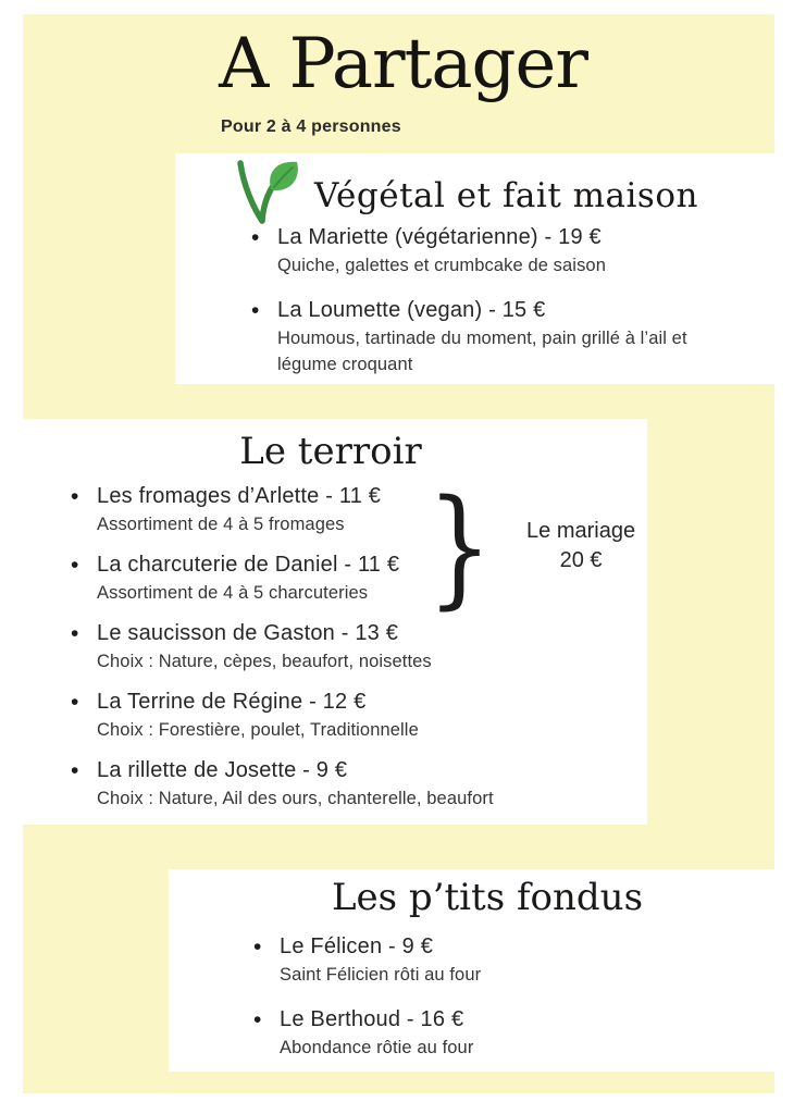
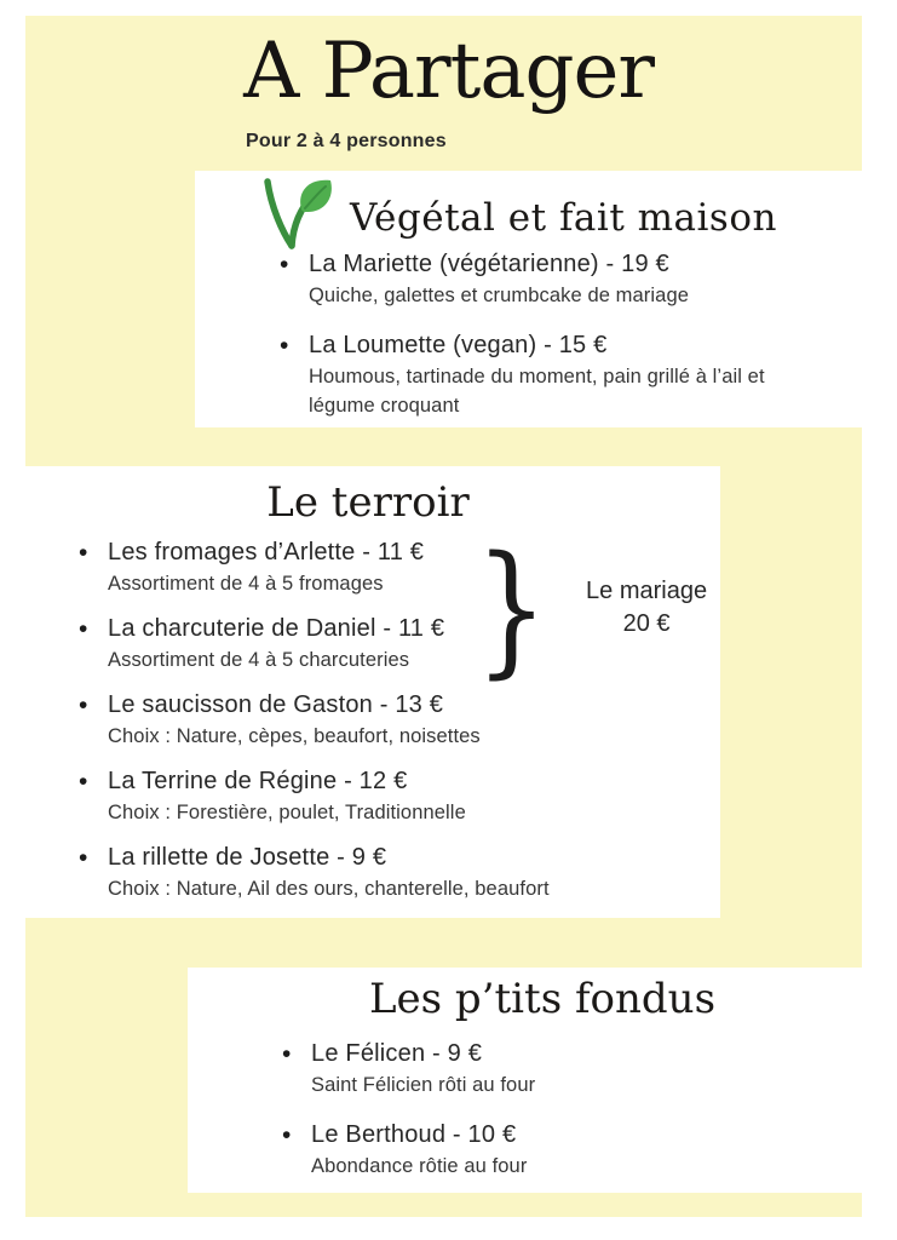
  A Partager
  Pour 2 à 4 personnes
  Végétal et fait maison
  La Mariette (végétarienne) - 19 €
- Quiche, galettes et crumbcake de saison
+ Quiche, galettes et crumbcake de mariage
  La Loumette (vegan) - 15 €
  Houmous, tartinade du moment, pain grillé à l’ail et légume croquant
  Le terroir
  Les fromages d’Arlette - 11 €
  Assortiment de 4 à 5 fromages
  La charcuterie de Daniel - 11 €
  Assortiment de 4 à 5 charcuteries
  Le saucisson de Gaston - 13 €
  Choix : Nature, cèpes, beaufort, noisettes
  La Terrine de Régine - 12 €
  Choix : Forestière, poulet, Traditionnelle
  La rillette de Josette - 9 €
  Choix : Nature, Ail des ours, chanterelle, beaufort
  }
  Le mariage
  20 €
  Les p’tits fondus
  Le Félicen - 9 €
  Saint Félicien rôti au four
- Le Berthoud - 16 €
+ Le Berthoud - 10 €
  Abondance rôtie au four
